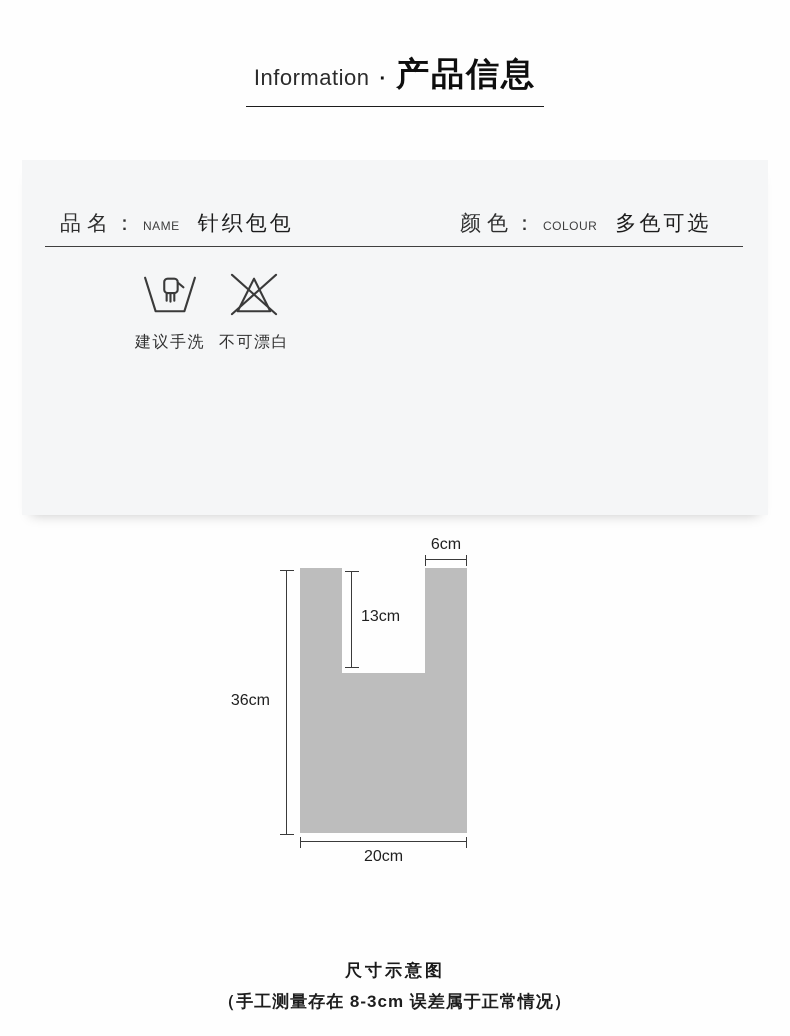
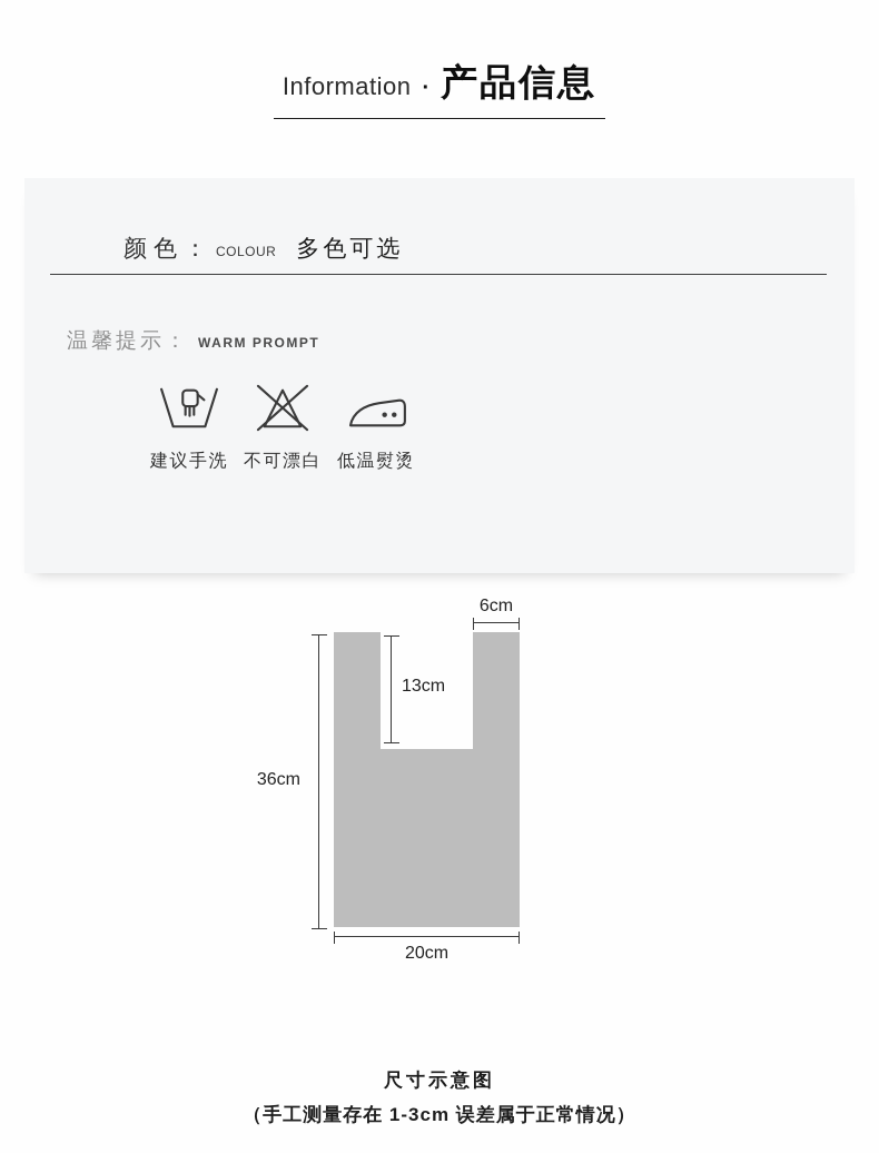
  Information
  ·
  产品信息
- 品名：
- NAME
- 针织包包
  颜色：
  COLOUR
  多色可选
+ 温馨提示：
+ WARM PROMPT
  建议手洗
  不可漂白
+ 低温熨烫
  6cm
  13cm
  36cm
  20cm
  尺寸示意图
- （手工测量存在 8-3cm 误差属于正常情况）
+ （手工测量存在 1-3cm 误差属于正常情况）
